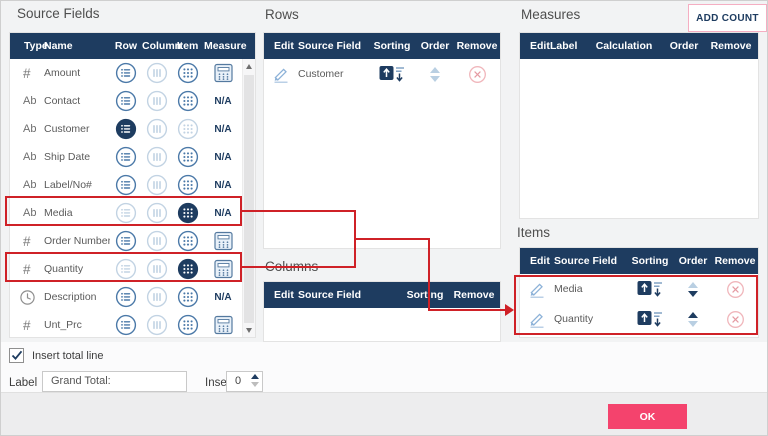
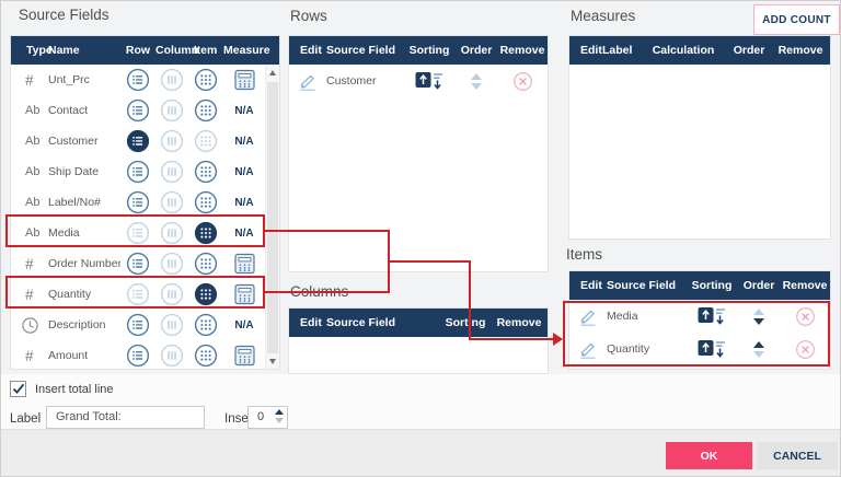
  Source Fields
  Rows
  Measures
  Items
  ADD COUNT
  Type
  Name
  Row
  Colum
  Item
  Measure
  #
- Amount
+ Unt_Prc
  Ab
  Contact
  N/A
  Ab
  Customer
  N/A
  Ab
  Ship Date
  N/A
  Ab
  Label/No#
  N/A
  Ab
  Media
  N/A
  #
  Order Number
  #
  Quantity
  Description
  N/A
  #
- Unt_Prc
+ Amount
  Edit
  Source Field
  Sorting
  Order
  Remove
  Customer
  Edit
  Source Field
  Sortng
  Remove
  Edit
  Label
  Calculation
  Order
  Remove
  Edit
  Source Field
  Sorting
  Order
  Remove
  Media
  Quantity
  Insert total line
  Label
  Grand Total:
  0
  OK
+ CANCEL
